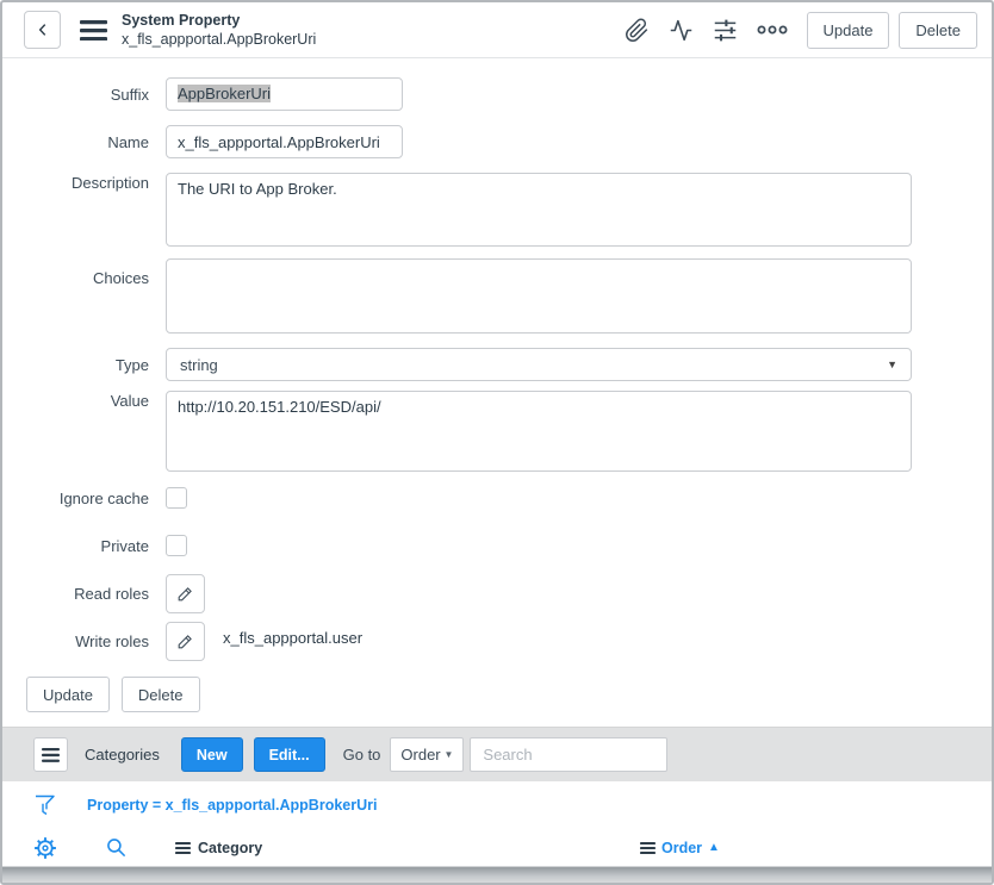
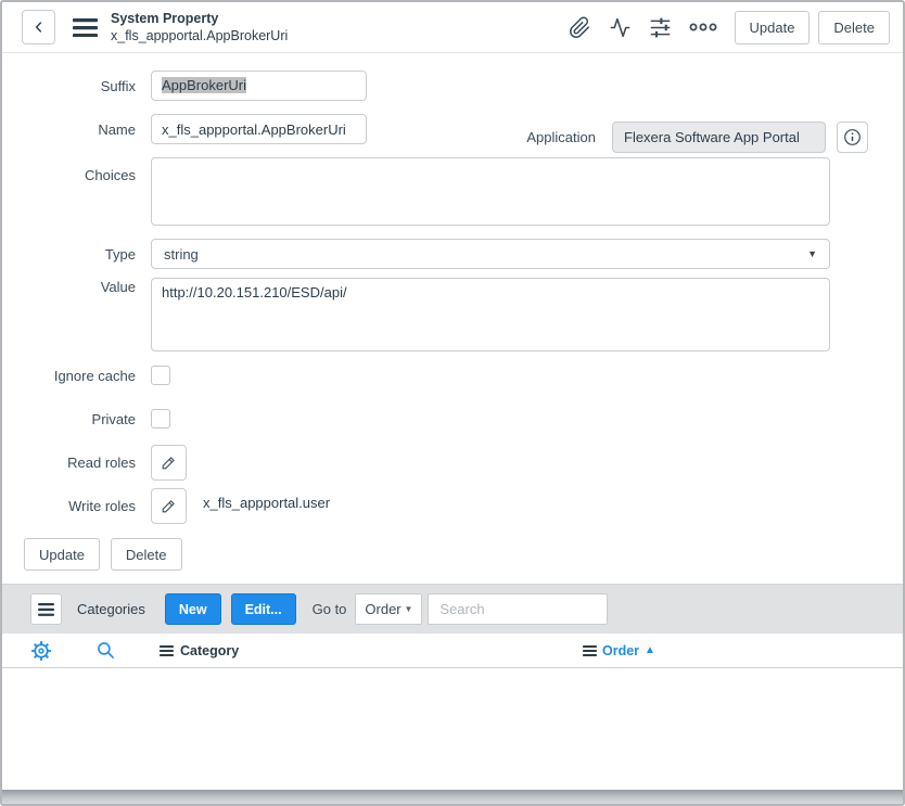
  System Property
  x_fls_appportal.AppBrokerUri
  Update
  Delete
  Suffix
  AppBrokerUri
+ Application
+ Flexera Software App Portal
  Name
  x_fls_appportal.AppBrokerUri
- Description
- The URI to App Broker.
  Choices
  Type
  string
  ▼
  Value
  http://10.20.151.210/ESD/api/
  Ignore cache
  Private
  Read roles
  Write roles
  x_fls_appportal.user
  Update
  Delete
  Categories
  New
  Edit...
  Go to
  Order
  ▼
  Search
- Property = x_fls_appportal.AppBrokerUri
  Category
  Order
  ▲
